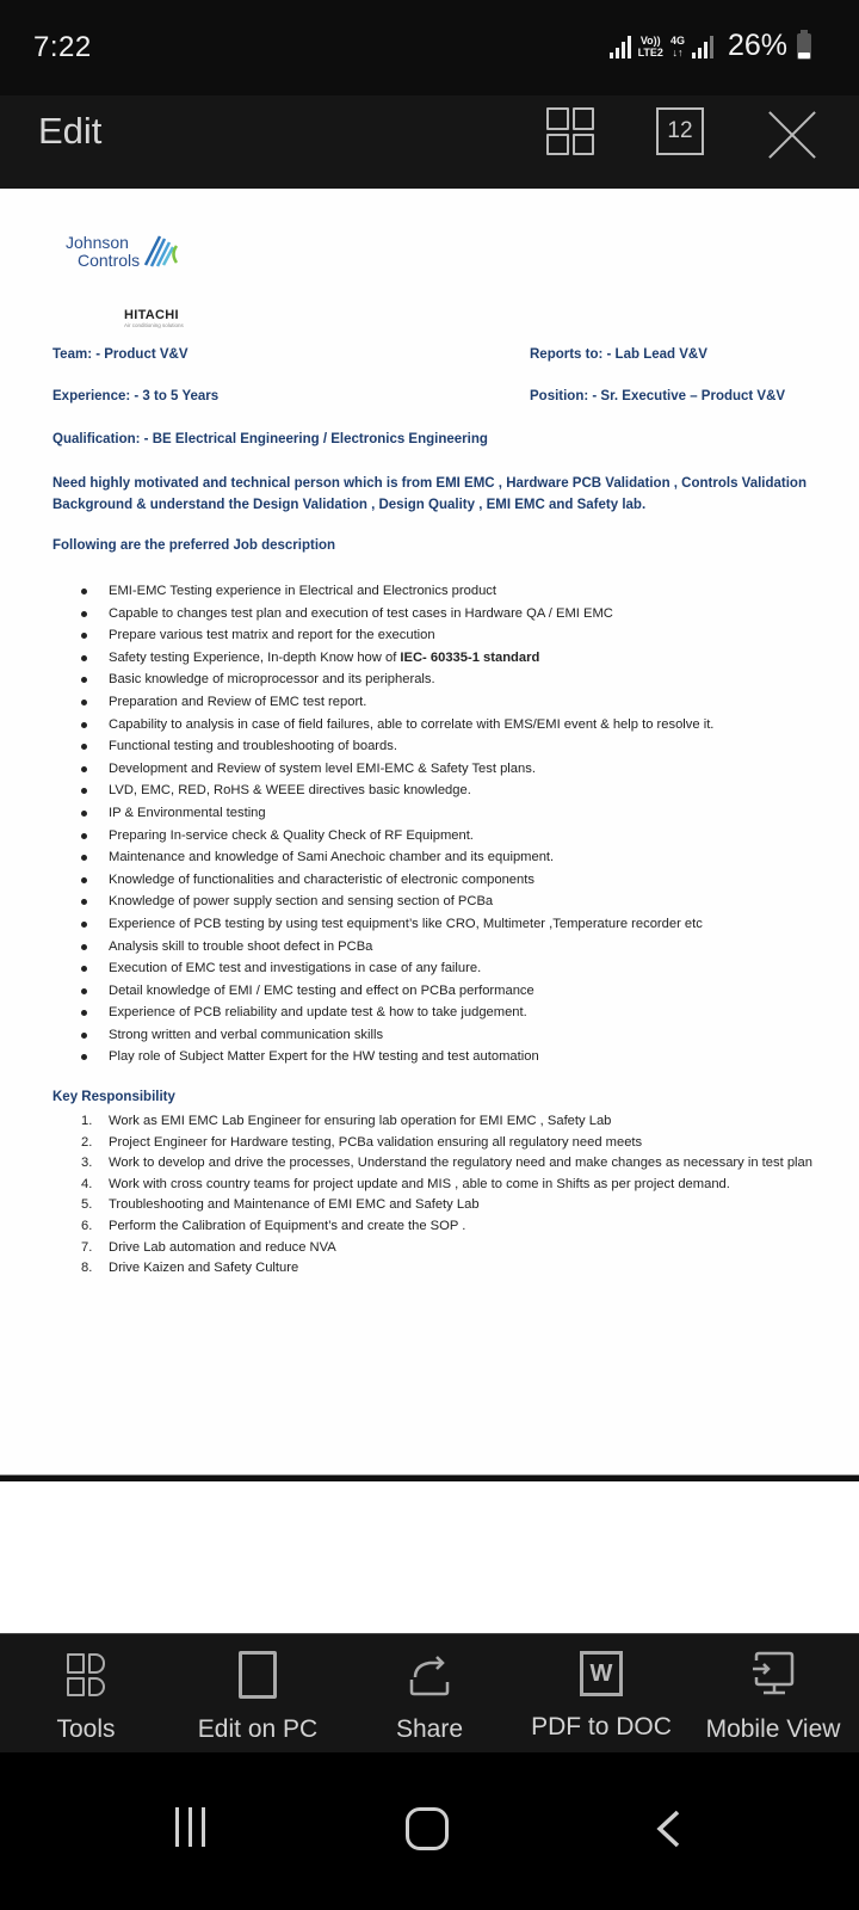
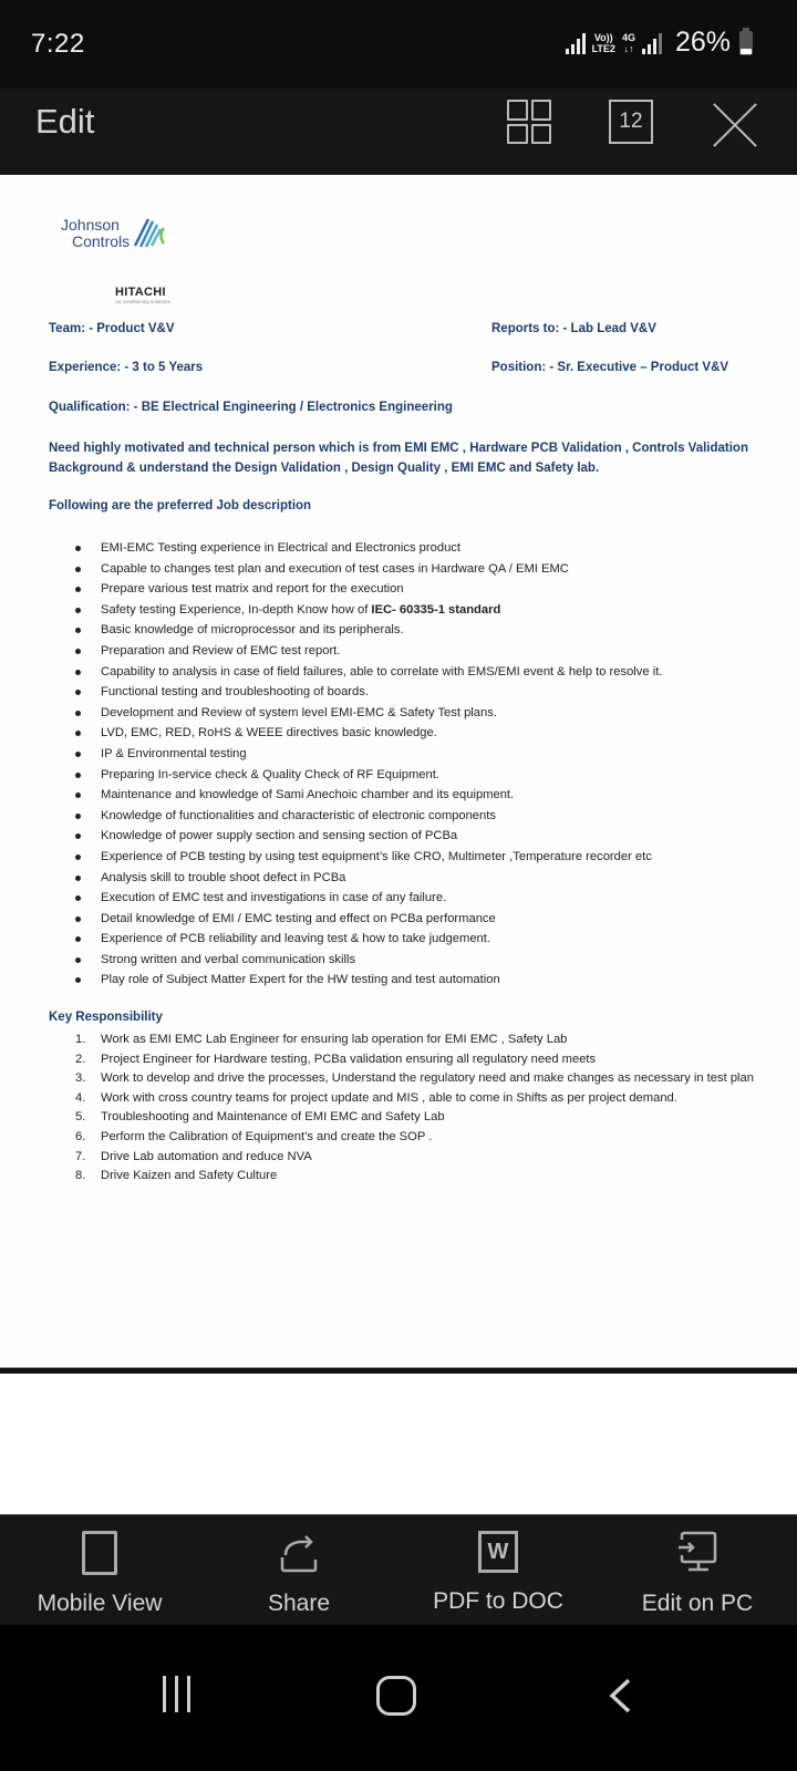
  7:22
  Vo))
  LTE2
  4G
  ↓↑
  26%
  Edit
  12
  Johnson
  Controls
  HITACHI
  Team: - Product V&V
  Reports to: - Lab Lead V&V
  Experience: - 3 to 5 Years
  Position: - Sr. Executive – Product V&V
  Qualification: - BE Electrical Engineering / Electronics Engineering
  Need highly motivated and technical person which is from EMI EMC , Hardware PCB Validation , Controls Validation Background & understand the Design Validation , Design Quality , EMI EMC and Safety lab.
  Following are the preferred Job description
  EMI-EMC Testing experience in Electrical and Electronics product
  Capable to changes test plan and execution of test cases in Hardware QA / EMI EMC
  Prepare various test matrix and report for the execution
  Safety testing Experience, In-depth Know how of IEC- 60335-1 standard
  Basic knowledge of microprocessor and its peripherals.
  Preparation and Review of EMC test report.
  Capability to analysis in case of field failures, able to correlate with EMS/EMI event & help to resolve it.
  Functional testing and troubleshooting of boards.
  Development and Review of system level EMI-EMC & Safety Test plans.
  LVD, EMC, RED, RoHS & WEEE directives basic knowledge.
  IP & Environmental testing
  Preparing In-service check & Quality Check of RF Equipment.
  Maintenance and knowledge of Sami Anechoic chamber and its equipment.
  Knowledge of functionalities and characteristic of electronic components
  Knowledge of power supply section and sensing section of PCBa
  Experience of PCB testing by using test equipment’s like CRO, Multimeter ,Temperature recorder etc
  Analysis skill to trouble shoot defect in PCBa
  Execution of EMC test and investigations in case of any failure.
  Detail knowledge of EMI / EMC testing and effect on PCBa performance
- Experience of PCB reliability and update test & how to take judgement.
+ Experience of PCB reliability and leaving test & how to take judgement.
  Strong written and verbal communication skills
  Play role of Subject Matter Expert for the HW testing and test automation
  Key Responsibility
  1.
  Work as EMI EMC Lab Engineer for ensuring lab operation for EMI EMC , Safety Lab
  2.
  Project Engineer for Hardware testing, PCBa validation ensuring all regulatory need meets
  3.
  Work to develop and drive the processes, Understand the regulatory need and make changes as necessary in test plan
  4.
  Work with cross country teams for project update and MIS , able to come in Shifts as per project demand.
  5.
  Troubleshooting and Maintenance of EMI EMC and Safety Lab
  6.
  Perform the Calibration of Equipment’s and create the SOP .
  7.
  Drive Lab automation and reduce NVA
  8.
  Drive Kaizen and Safety Culture
- Tools
- Edit on PC
+ Mobile View
  Share
  W
  PDF to DOC
- Mobile View
+ Edit on PC
